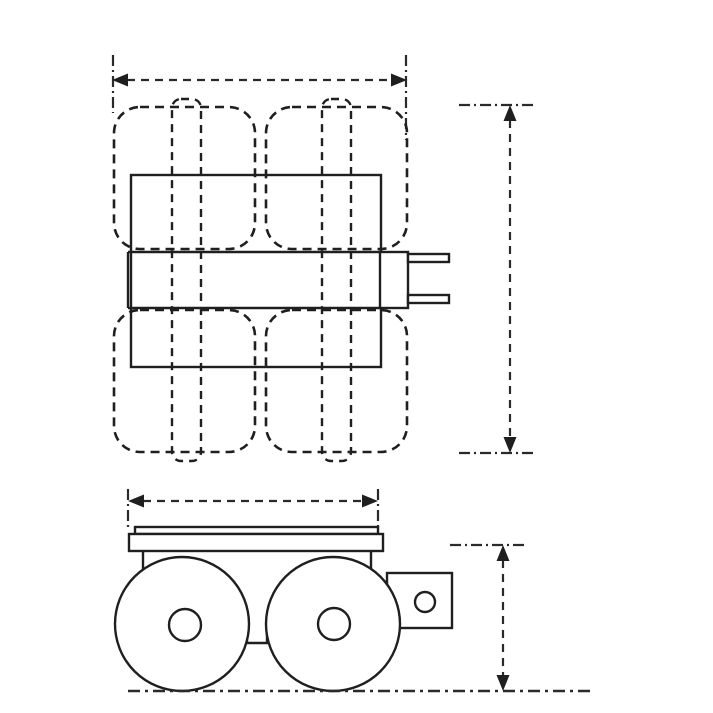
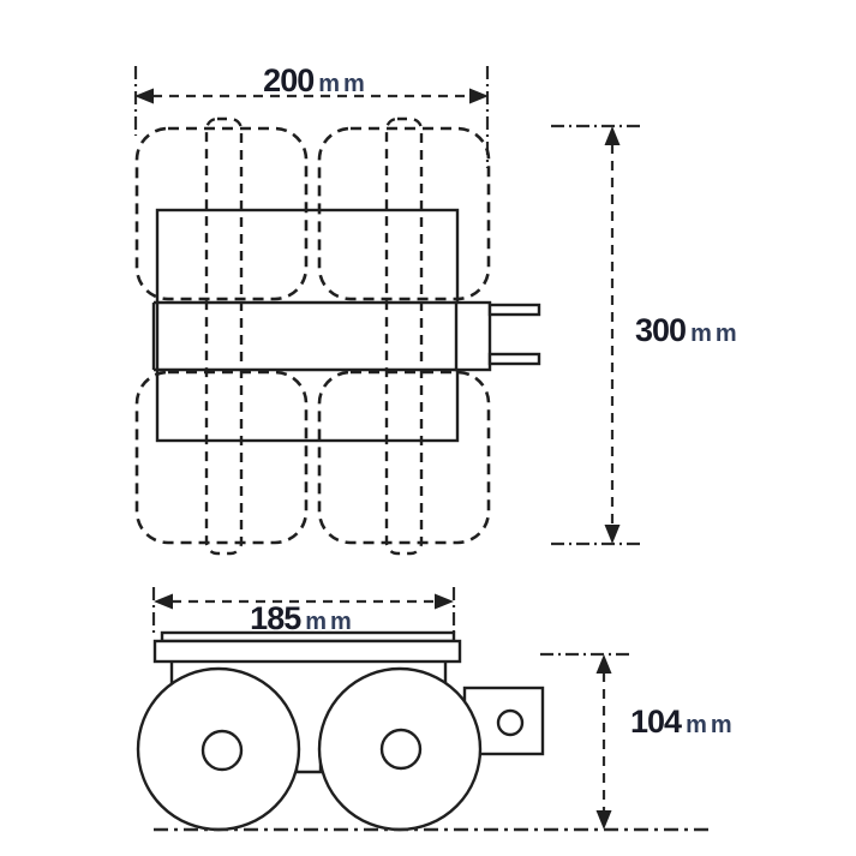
+ 200 mm
+ 300 mm
+ 185 mm
+ 104 mm
